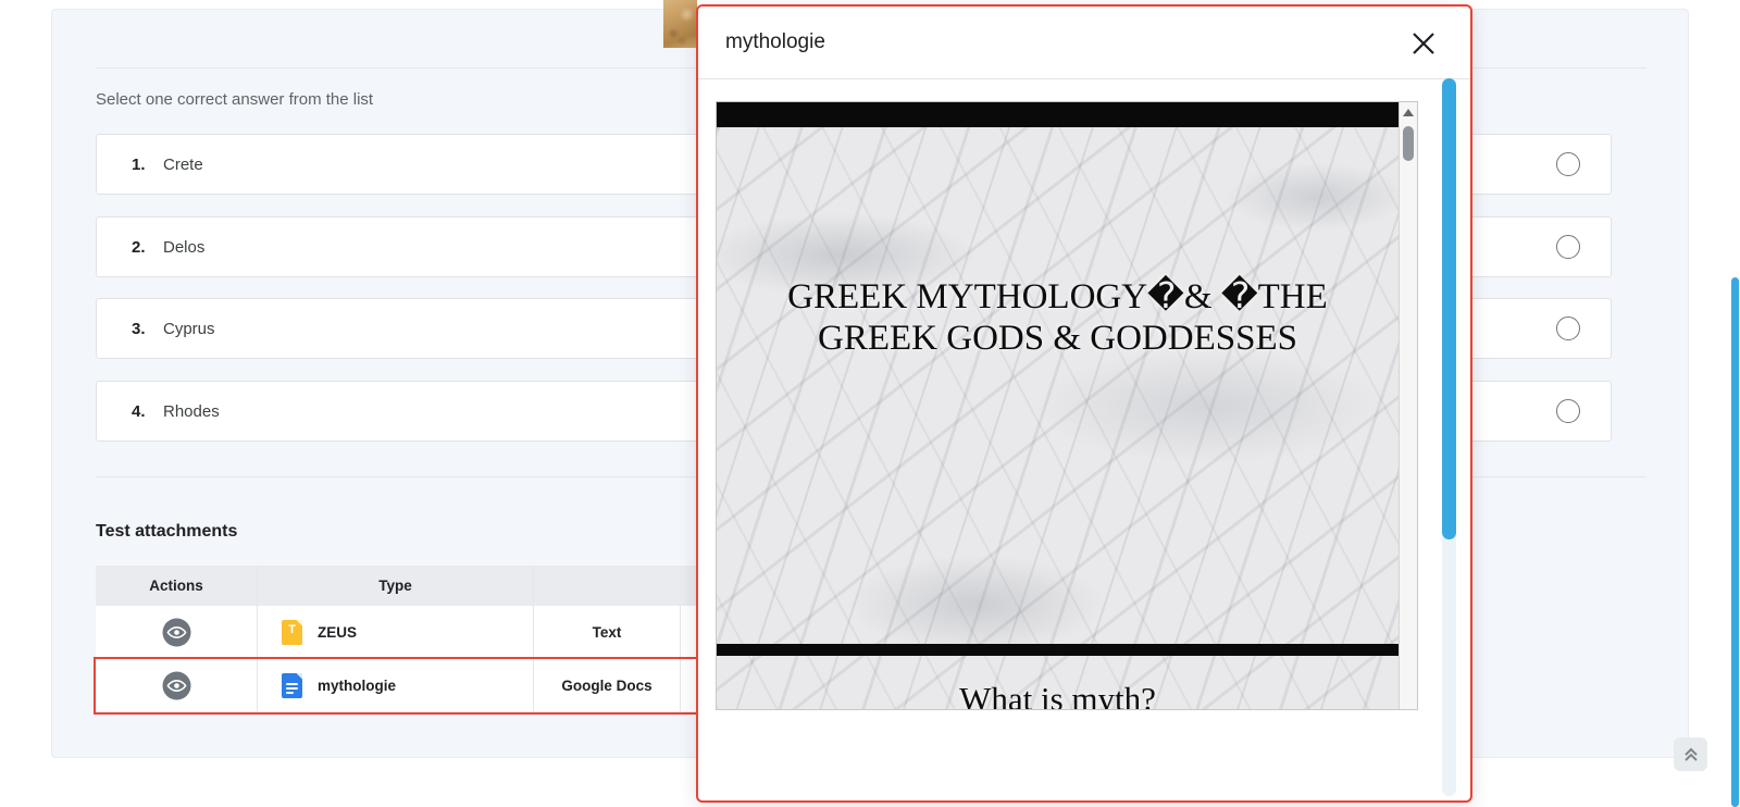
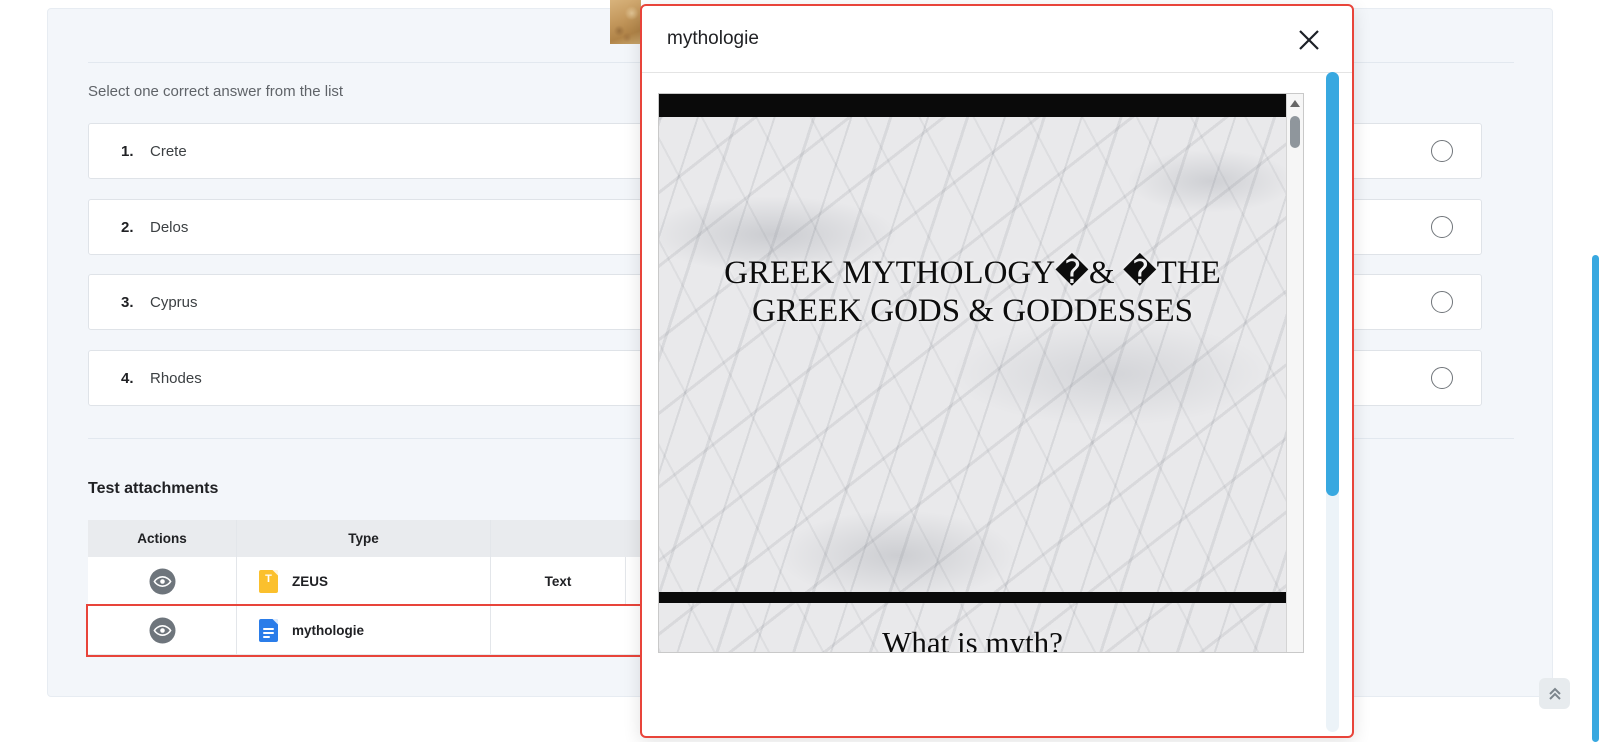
  Select one correct answer from the list
  1.
  Crete
  2.
  Delos
  3.
  Cyprus
  4.
  Rhodes
  Test attachments
  Actions
  Type
  T
  ZEUS
  Text
  mythologie
- Google Docs
  mythologie
  GREEK MYTHOLOGY�& �THE
  GREEK GODS & GODDESSES
  What is myth?
